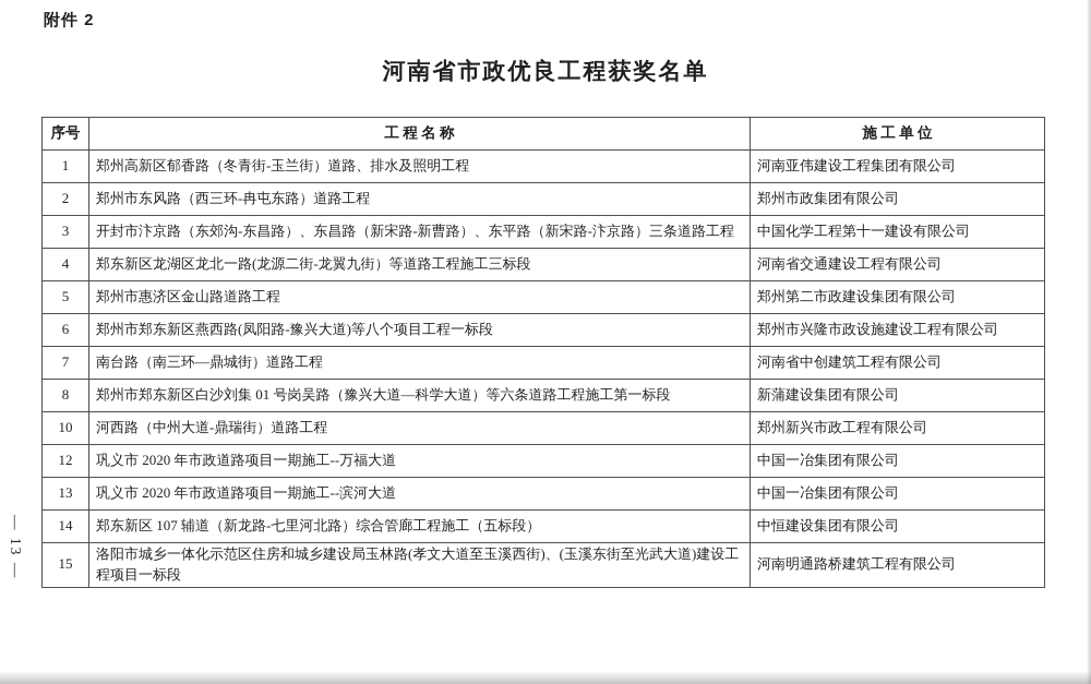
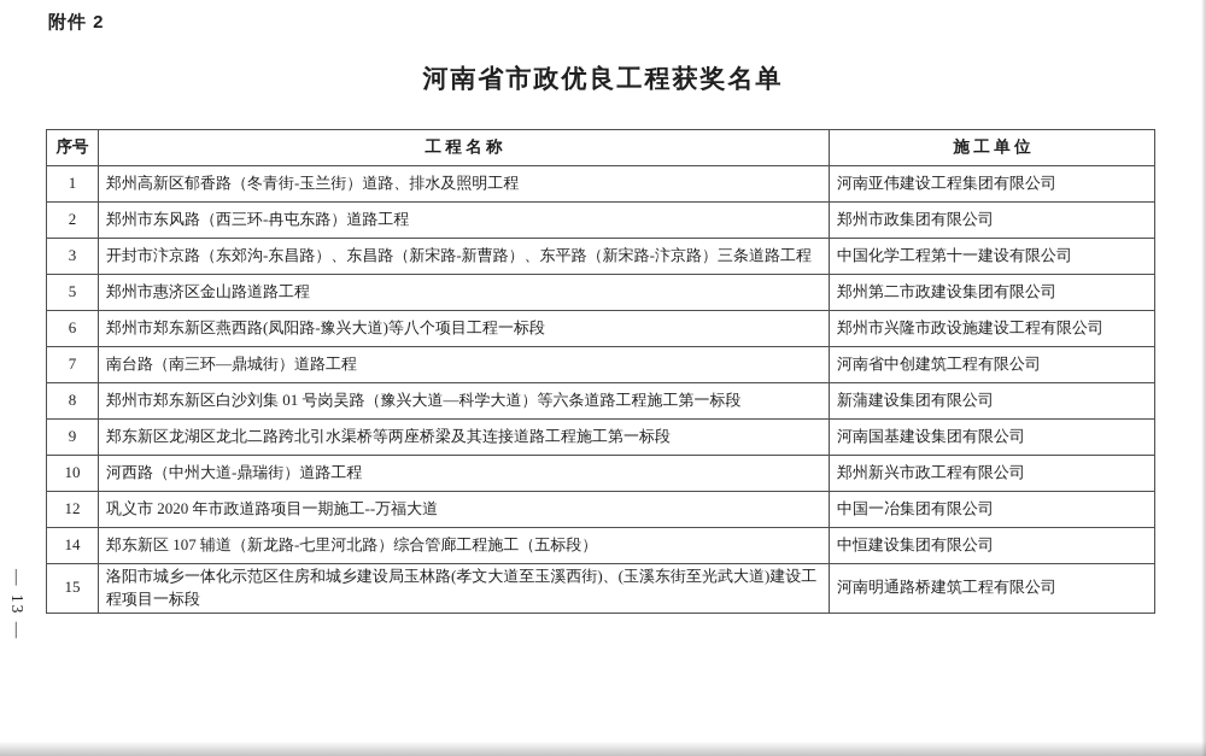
  附件 2
  河南省市政优良工程获奖名单
  序号	工 程 名 称	施 工 单 位
  1	郑州高新区郁香路（冬青街-玉兰街）道路、排水及照明工程	河南亚伟建设工程集团有限公司
  2	郑州市东风路（西三环-冉屯东路）道路工程	郑州市政集团有限公司
  3	开封市汴京路（东郊沟-东昌路）、东昌路（新宋路-新曹路）、东平路（新宋路-汴京路）三条道路工程	中国化学工程第十一建设有限公司
- 4	郑东新区龙湖区龙北一路(龙源二街-龙翼九街）等道路工程施工三标段	河南省交通建设工程有限公司
  5	郑州市惠济区金山路道路工程	郑州第二市政建设集团有限公司
  6	郑州市郑东新区燕西路(凤阳路-豫兴大道)等八个项目工程一标段	郑州市兴隆市政设施建设工程有限公司
  7	南台路（南三环—鼎城街）道路工程	河南省中创建筑工程有限公司
  8	郑州市郑东新区白沙刘集 01 号岗吴路（豫兴大道—科学大道）等六条道路工程施工第一标段	新蒲建设集团有限公司
+ 9	郑东新区龙湖区龙北二路跨北引水渠桥等两座桥梁及其连接道路工程施工第一标段	河南国基建设集团有限公司
  10	河西路（中州大道-鼎瑞街）道路工程	郑州新兴市政工程有限公司
  12	巩义市 2020 年市政道路项目一期施工--万福大道	中国一冶集团有限公司
- 13	巩义市 2020 年市政道路项目一期施工--滨河大道	中国一冶集团有限公司
  14	郑东新区 107 辅道（新龙路-七里河北路）综合管廊工程施工（五标段）	中恒建设集团有限公司
  15	洛阳市城乡一体化示范区住房和城乡建设局玉林路(孝文大道至玉溪西街)、(玉溪东街至光武大道)建设工程项目一标段	河南明通路桥建筑工程有限公司
